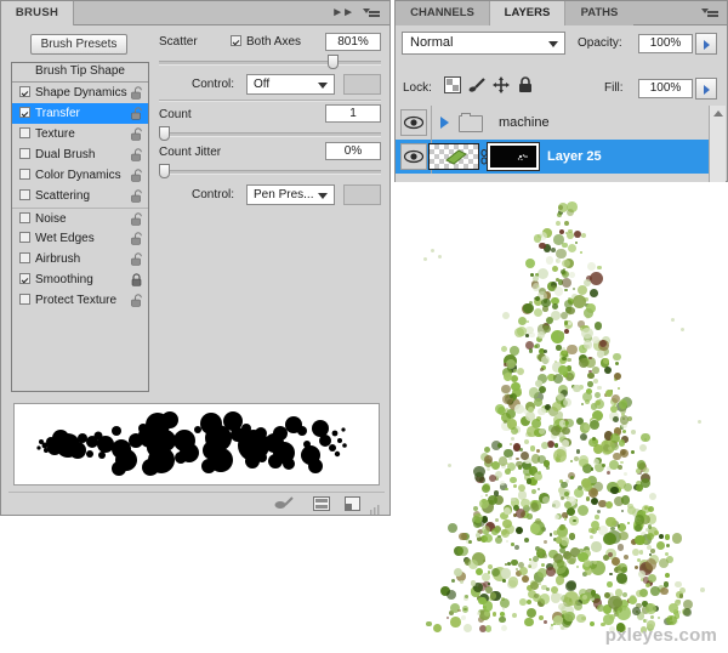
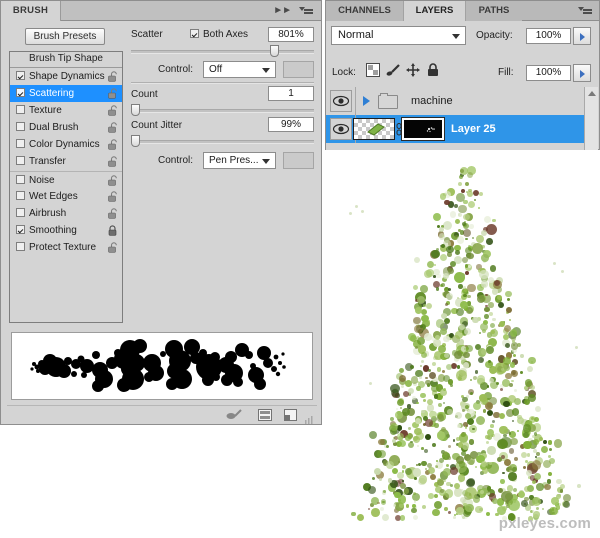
  BRUSH
  ►►
  Brush Presets
  Brush Tip Shape
  Shape Dynamics
- Transfer
+ Scattering
  Texture
  Dual Brush
  Color Dynamics
- Scattering
+ Transfer
  Noise
  Wet Edges
  Airbrush
  Smoothing
  Protect Texture
  Scatter
  Both Axes
  801%
  Control:
  Off
  Count
  1
  Count Jitter
- 0%
+ 99%
  Control:
  Pen Pres...
  CHANNELS
  LAYERS
  PATHS
  Normal
  Opacity:
  100%
  Lock:
  Fill:
  100%
  machine
  Layer 25
  pxleyes.com
